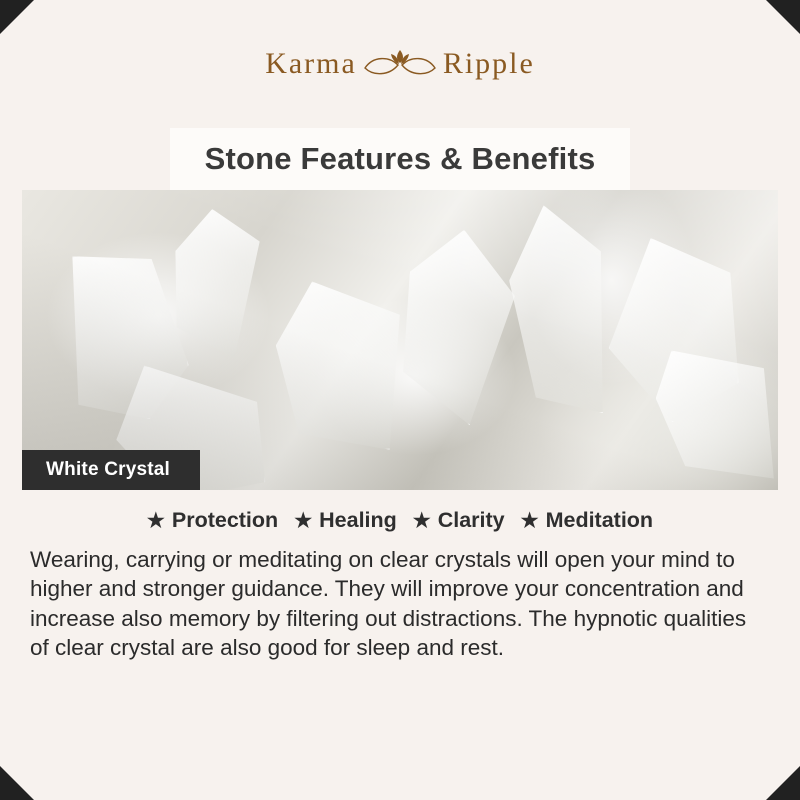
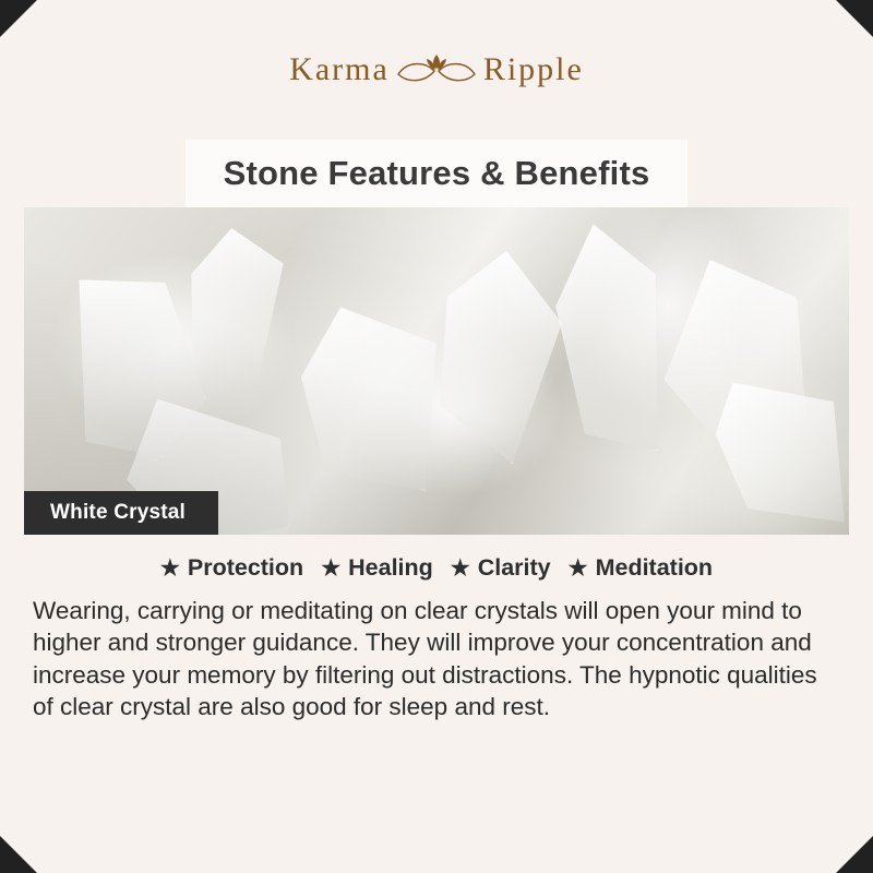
  Karma
  Ripple
  Stone Features & Benefits
  White Crystal
  ★
  Protection
  ★
  Healing
  ★
  Clarity
  ★
  Meditation
- Wearing, carrying or meditating on clear crystals will open your mind to higher and stronger guidance. They will improve your concentration and increase also memory by filtering out distractions. The hypnotic qualities of clear crystal are also good for sleep and rest.
+ Wearing, carrying or meditating on clear crystals will open your mind to higher and stronger guidance. They will improve your concentration and increase your memory by filtering out distractions. The hypnotic qualities of clear crystal are also good for sleep and rest.
